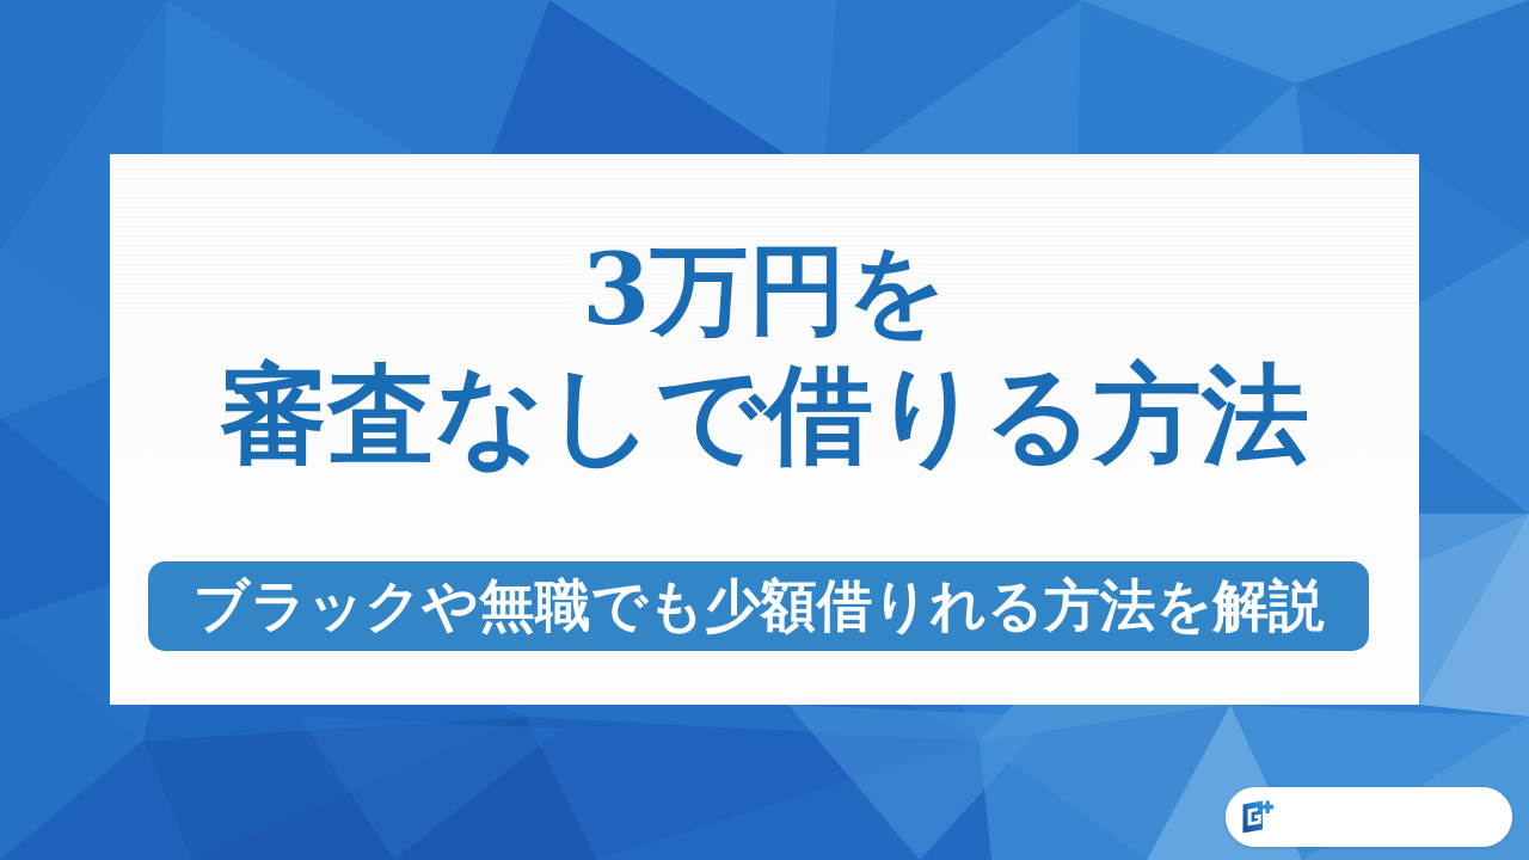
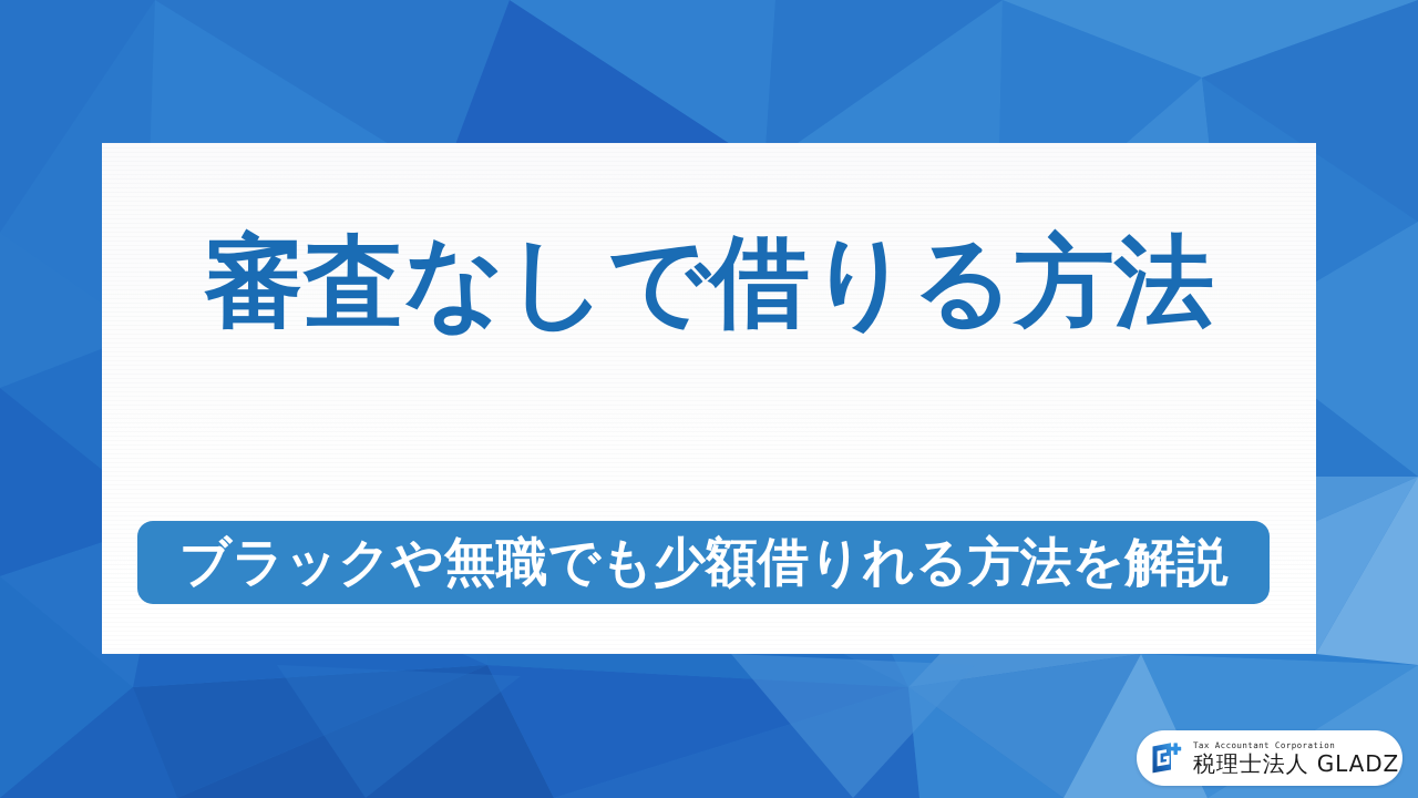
- 3万円を
  審査なしで借りる方法
  ブラックや無職でも少額借りれる方法を解説
+ Tax Accountant Corporation
+ 税理士法人 GLADZ
